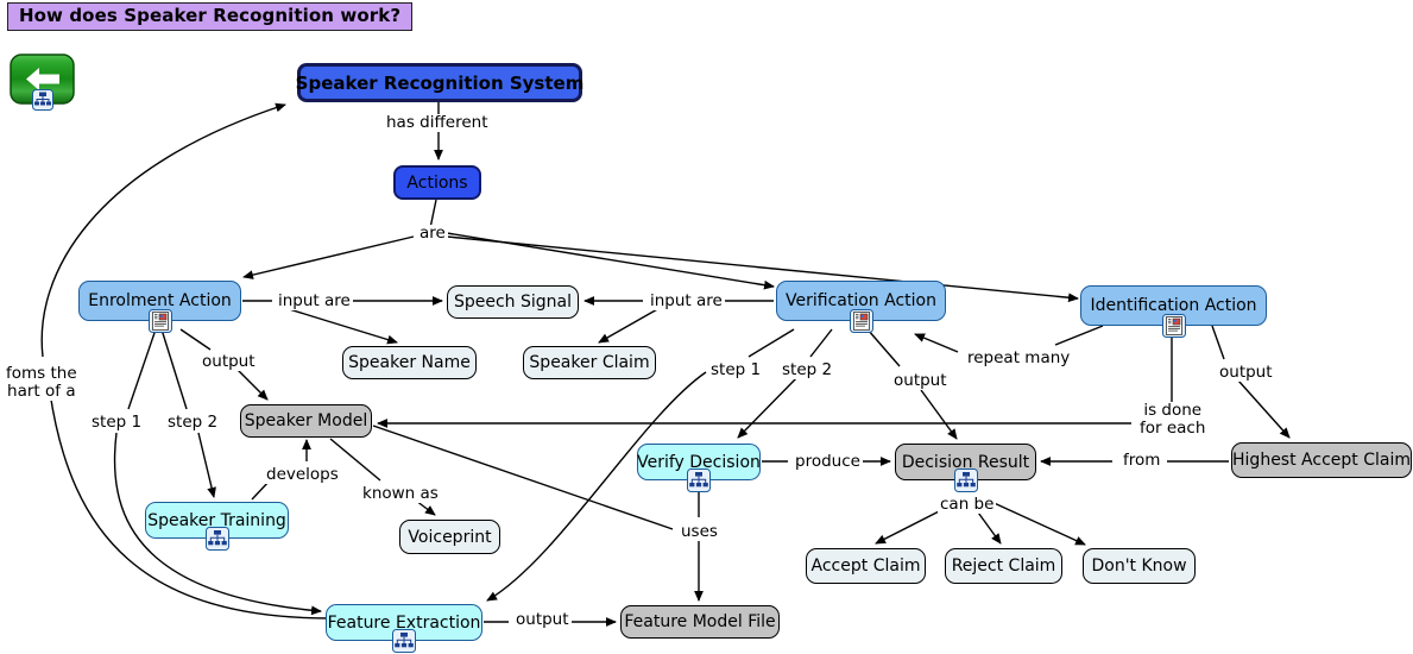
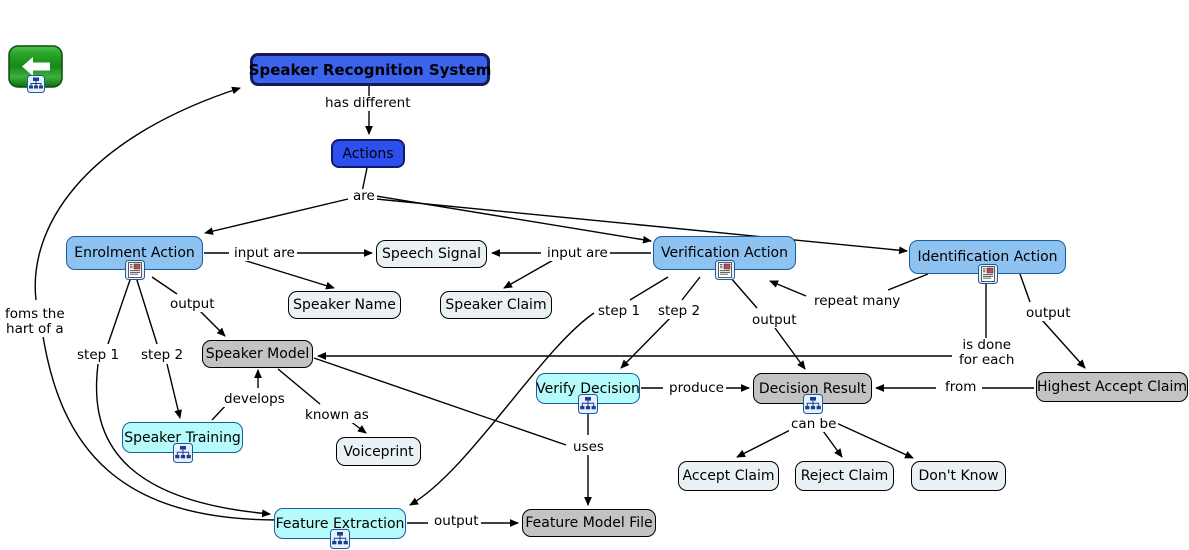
- How does Speaker Recognition work?
  Speaker Recognition System
  Actions
  Enrolment Action
  Verification Action
  Identification Action
  Speech Signal
  Speaker Name
  Speaker Claim
  Speaker Model
  Speaker Training
  Voiceprint
  Feature Extraction
  Feature Model File
  Verify Decision
  Decision Result
  Accept Claim
  Reject Claim
  Don't Know
  Highest Accept Claim
  has different
  are
  input are
  input are
  output
  step 1
  step 2
  develops
  known as
  foms the
  hart of a
  output
  uses
  step 1
  step 2
  output
  produce
  can be
  repeat many
  is done
  for each
  output
  from
